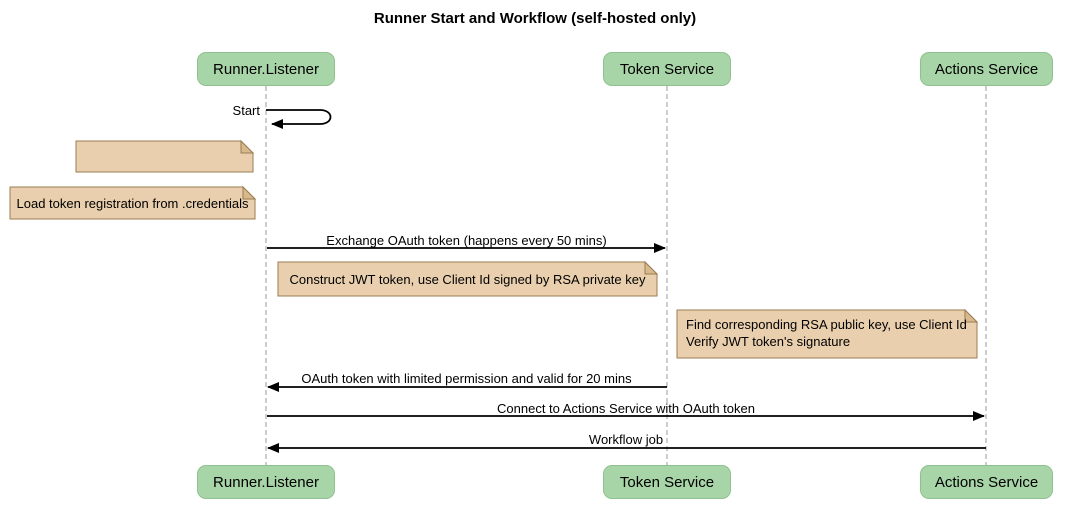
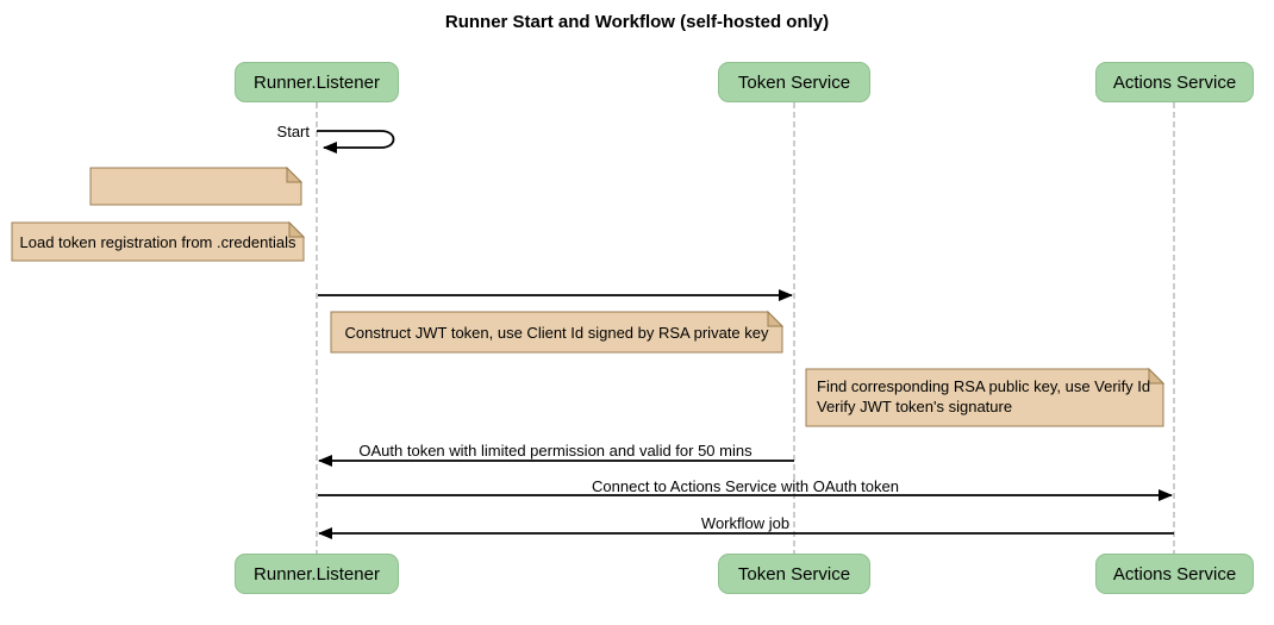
  Runner Start and Workflow (self-hosted only)
  Runner.Listener
  Token Service
  Actions Service
  Runner.Listener
  Token Service
  Actions Service
  Start
- Exchange OAuth token (happens every 50 mins)
- OAuth token with limited permission and valid for 20 mins
+ OAuth token with limited permission and valid for 50 mins
  Connect to Actions Service with OAuth token
  Workflow job
  Load token registration from .credentials
  Construct JWT token, use Client Id signed by RSA private key
- Find corresponding RSA public key, use Client Id
+ Find corresponding RSA public key, use Verify Id
  Verify JWT token's signature
